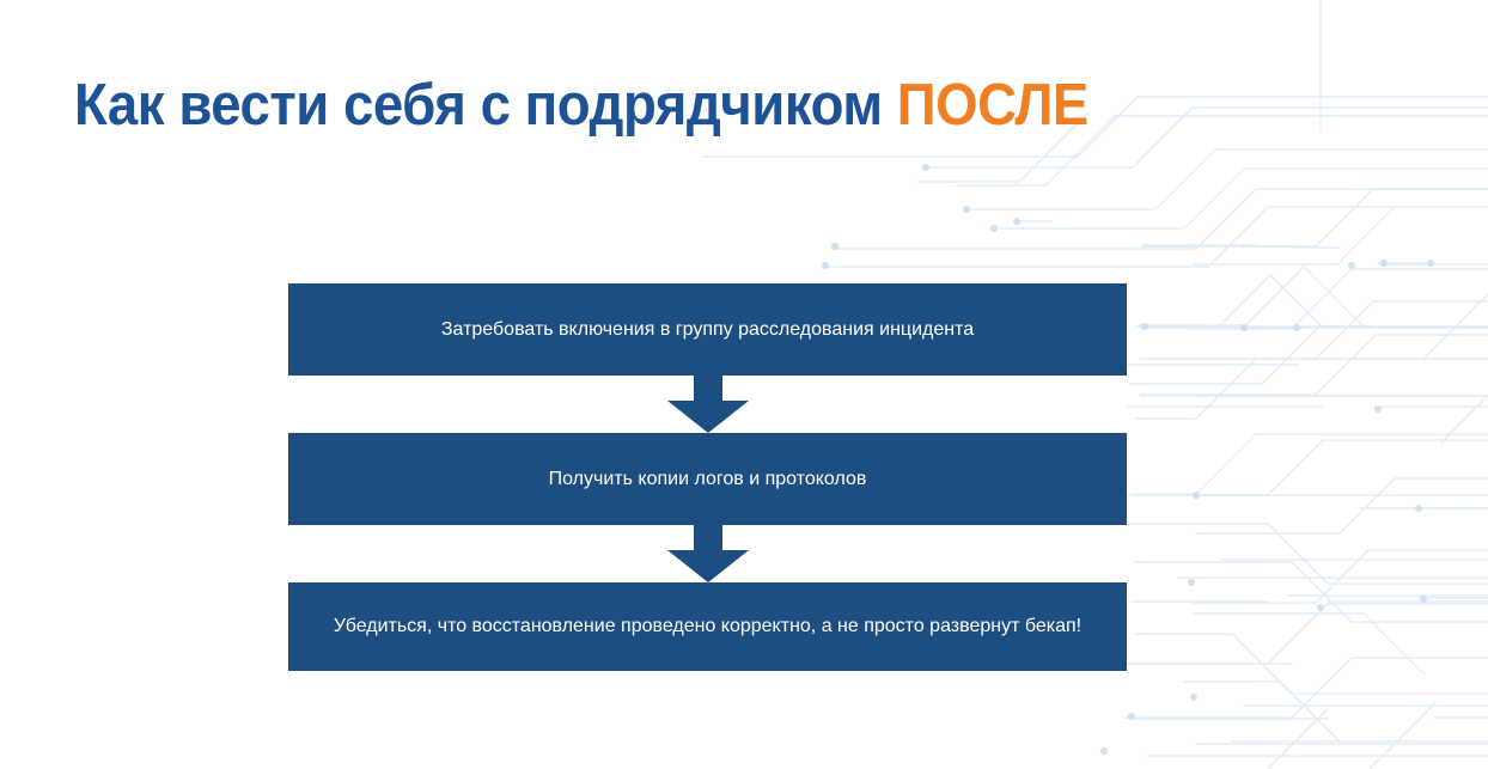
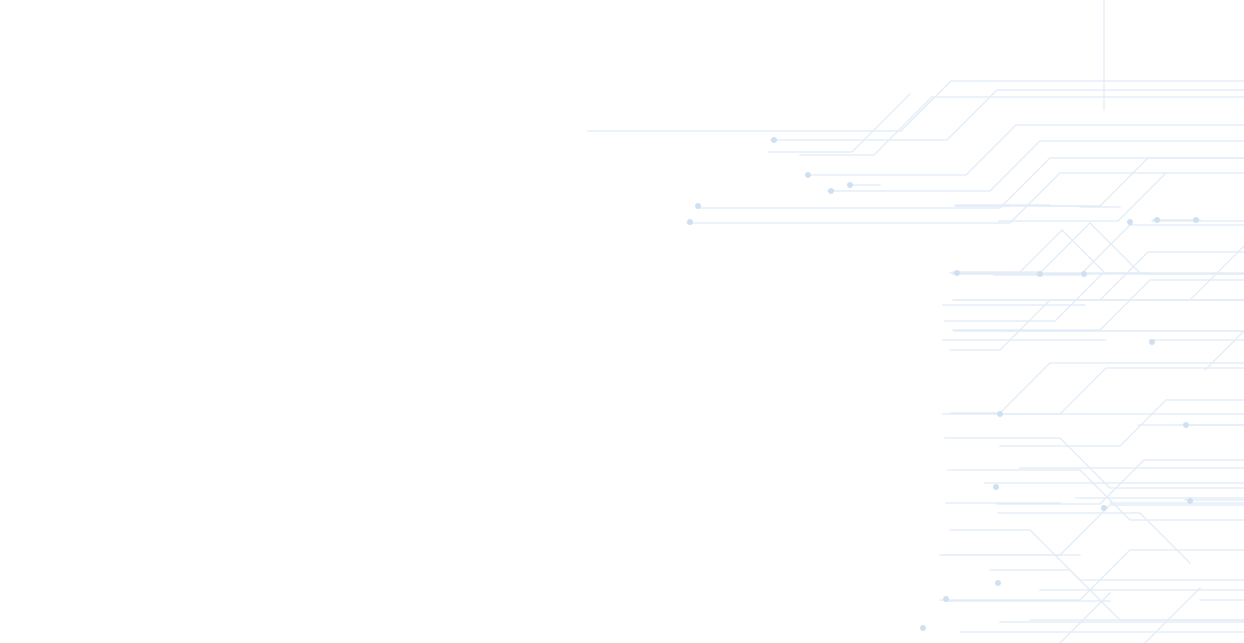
- Как вести себя с подрядчиком ПОСЛЕ
- Затребовать включения в группу расследования инцидента
- Получить копии логов и протоколов
- Убедиться, что восстановление проведено корректно, а не просто развернут бекап!
